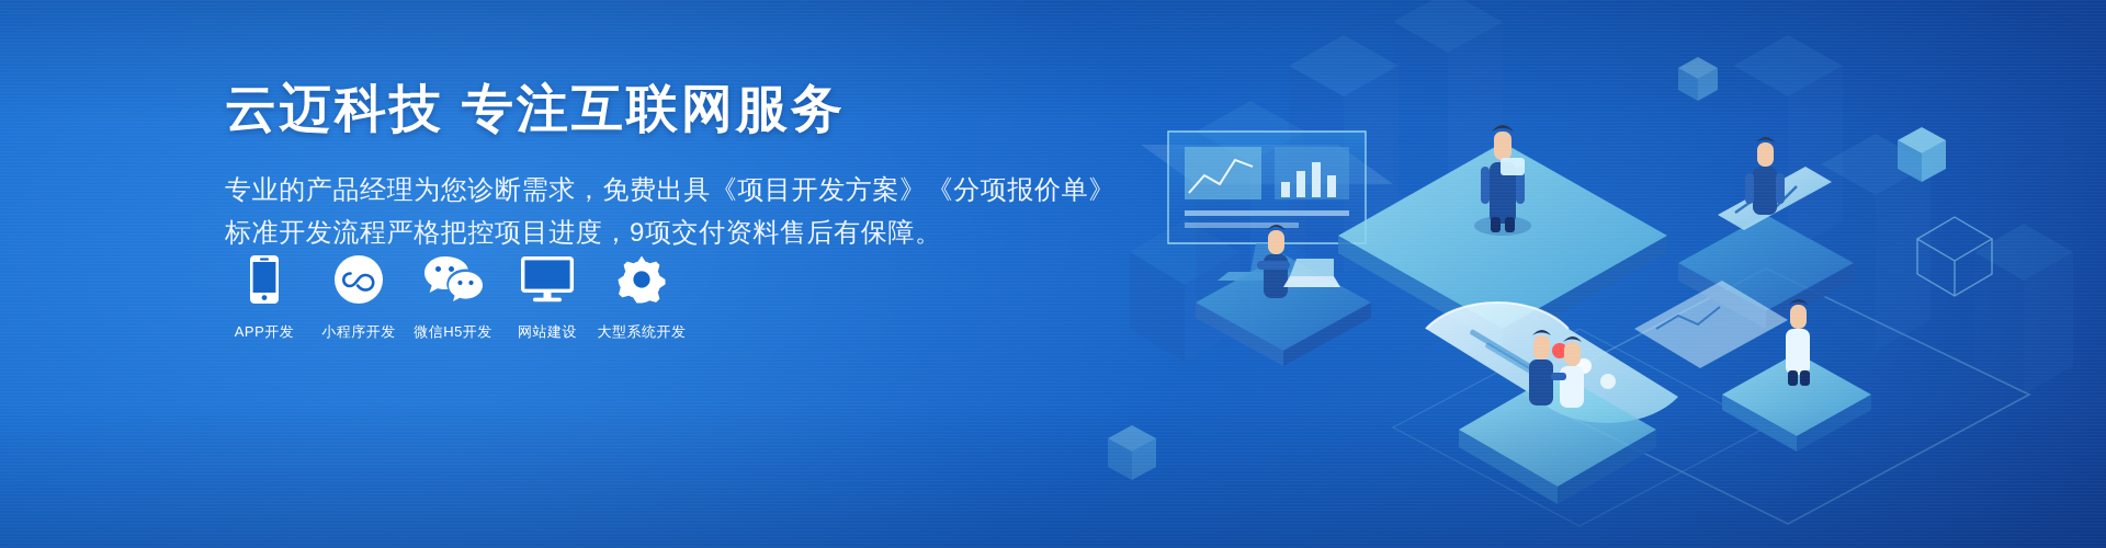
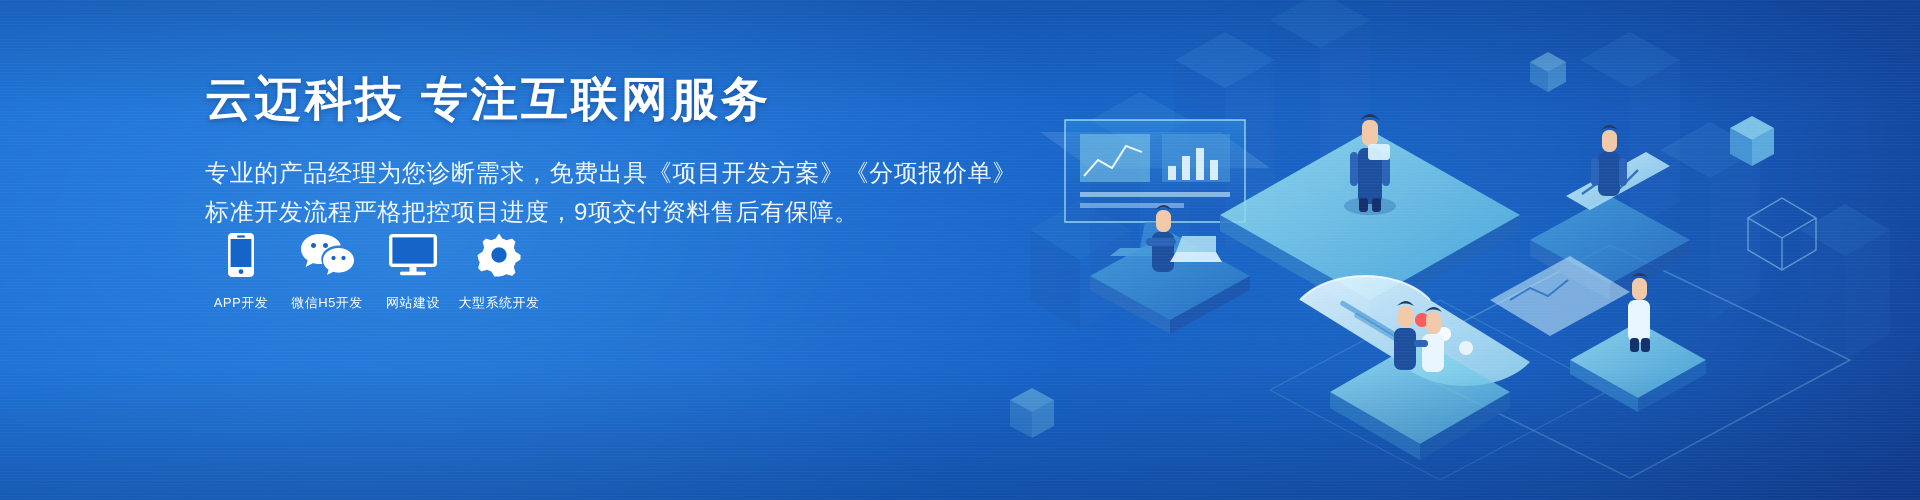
  云迈科技 专注互联网服务
  专业的产品经理为您诊断需求，免费出具《项目开发方案》《分项报价单》
  标准开发流程严格把控项目进度，9项交付资料售后有保障。
  APP开发
- 小程序开发
  微信H5开发
  网站建设
  大型系统开发
